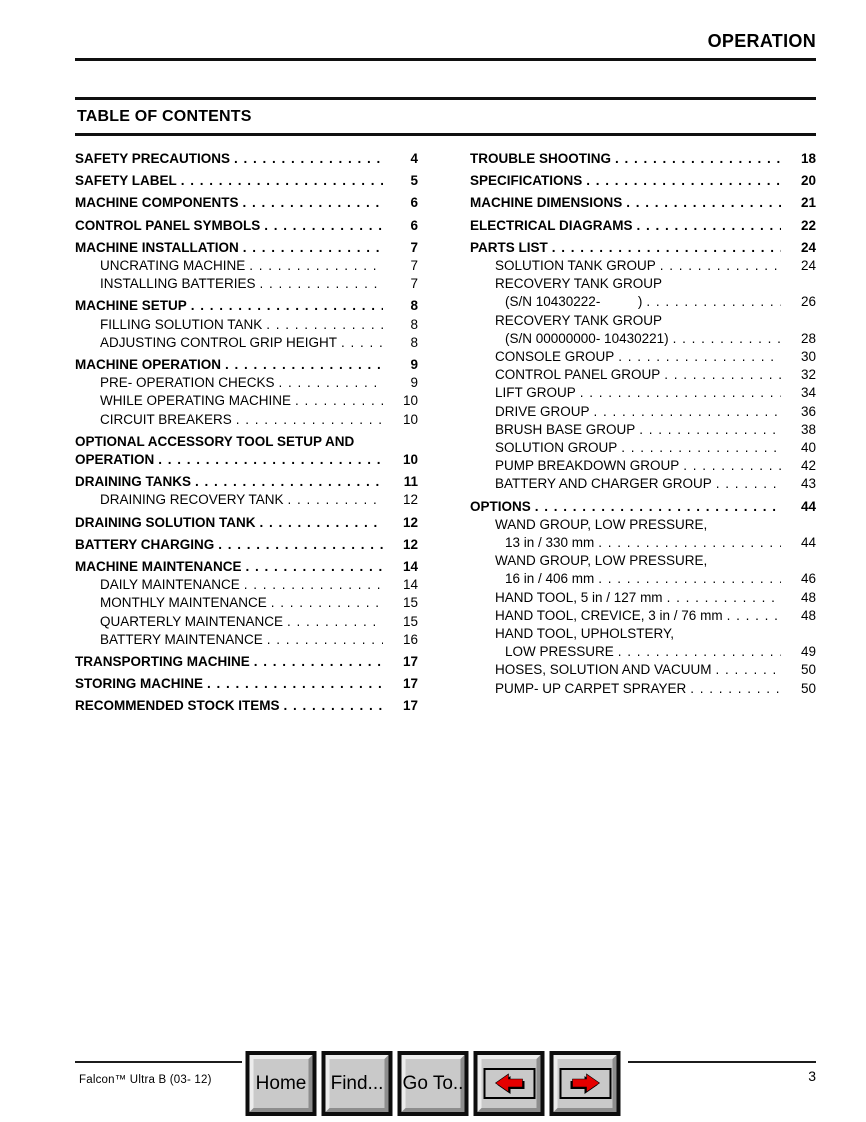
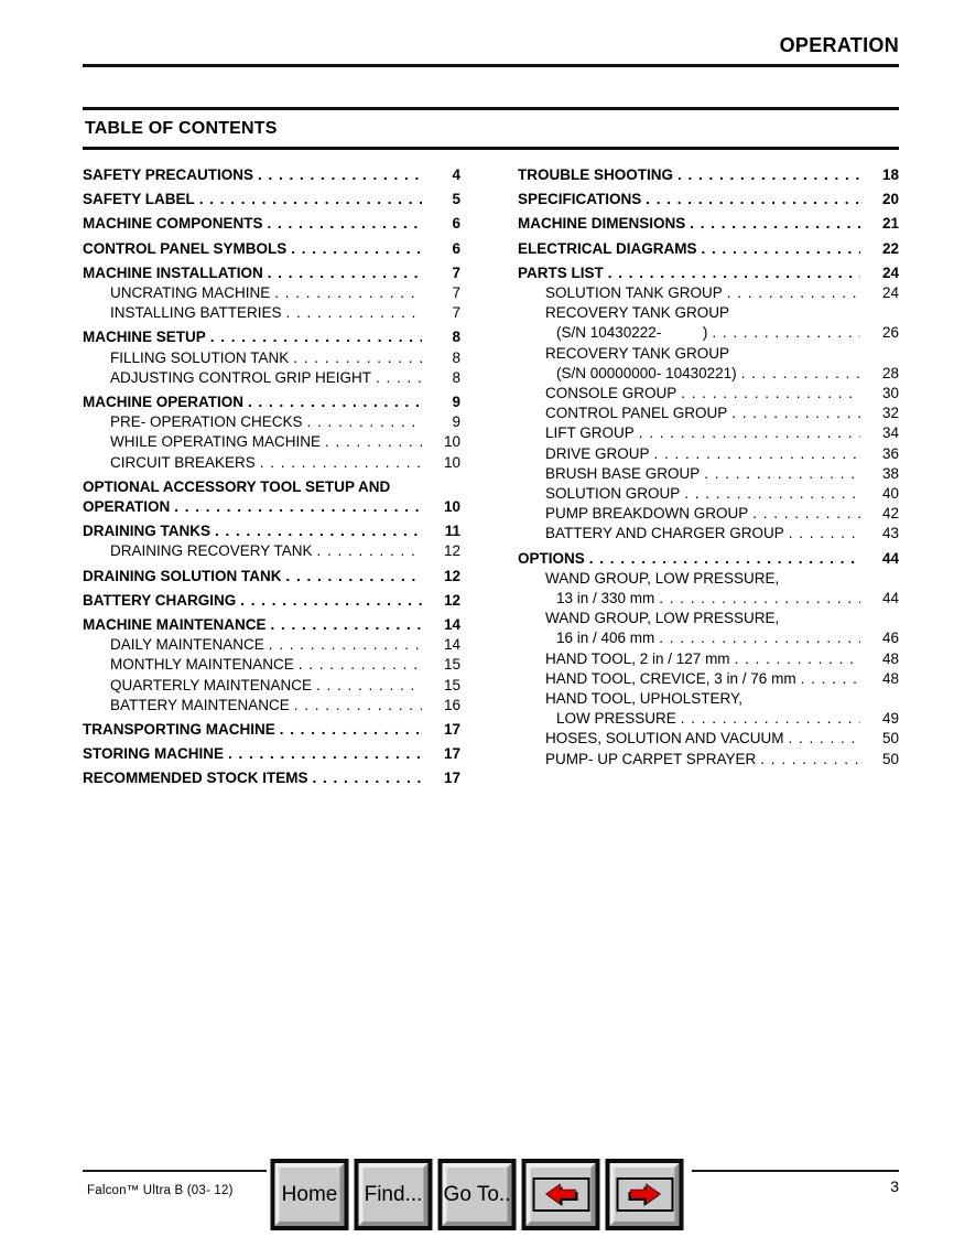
  OPERATION
  TABLE OF CONTENTS
  SAFETY PRECAUTIONS
  4
  SAFETY LABEL
  5
  MACHINE COMPONENTS
  6
  CONTROL PANEL SYMBOLS
  6
  MACHINE INSTALLATION
  7
  UNCRATING MACHINE
  7
  INSTALLING BATTERIES
  7
  MACHINE SETUP
  8
  FILLING SOLUTION TANK
  8
  ADJUSTING CONTROL GRIP HEIGHT
  8
  MACHINE OPERATION
  9
  PRE- OPERATION CHECKS
  9
  WHILE OPERATING MACHINE
  10
  CIRCUIT BREAKERS
  10
  OPTIONAL ACCESSORY TOOL SETUP AND
  OPERATION
  10
  DRAINING TANKS
  11
  DRAINING RECOVERY TANK
  12
  DRAINING SOLUTION TANK
  12
  BATTERY CHARGING
  12
  MACHINE MAINTENANCE
  14
  DAILY MAINTENANCE
  14
  MONTHLY MAINTENANCE
  15
  QUARTERLY MAINTENANCE
  15
  BATTERY MAINTENANCE
  16
  TRANSPORTING MACHINE
  17
  STORING MACHINE
  17
  RECOMMENDED STOCK ITEMS
  17
  TROUBLE SHOOTING
  18
  SPECIFICATIONS
  20
  MACHINE DIMENSIONS
  21
  ELECTRICAL DIAGRAMS
  22
  PARTS LIST
  24
  SOLUTION TANK GROUP
  24
  RECOVERY TANK GROUP
  (S/N 10430222- )
  26
  RECOVERY TANK GROUP
  (S/N 00000000- 10430221)
  28
  CONSOLE GROUP
  30
  CONTROL PANEL GROUP
  32
  LIFT GROUP
  34
  DRIVE GROUP
  36
  BRUSH BASE GROUP
  38
  SOLUTION GROUP
  40
  PUMP BREAKDOWN GROUP
  42
  BATTERY AND CHARGER GROUP
  43
  OPTIONS
  44
  WAND GROUP, LOW PRESSURE,
  13 in / 330 mm
  44
  WAND GROUP, LOW PRESSURE,
  16 in / 406 mm
  46
- HAND TOOL, 5 in / 127 mm
+ HAND TOOL, 2 in / 127 mm
  48
  HAND TOOL, CREVICE, 3 in / 76 mm
  48
  HAND TOOL, UPHOLSTERY,
  LOW PRESSURE
  49
  HOSES, SOLUTION AND VACUUM
  50
  PUMP- UP CARPET SPRAYER
  50
  Falcon™ Ultra B (03- 12)
  3
  Home
  Find...
  Go To..
